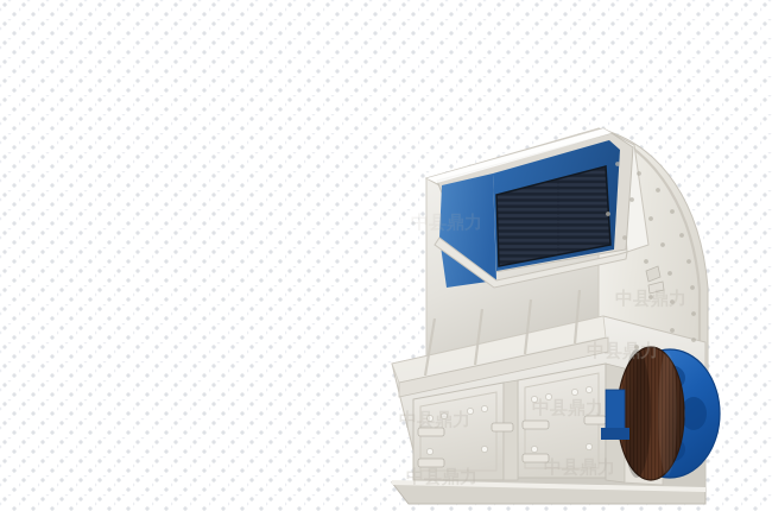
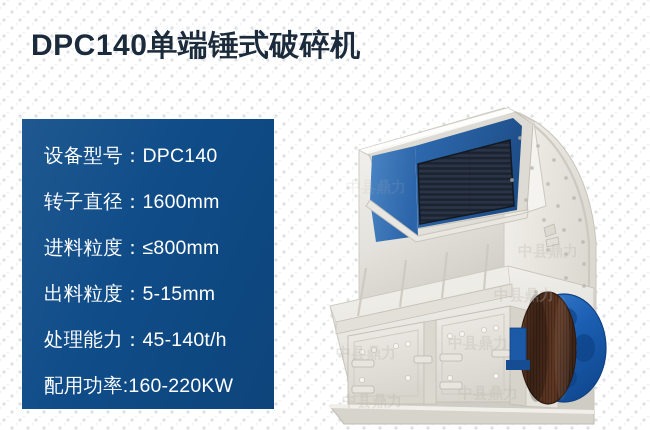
+ DPC140单端锤式破碎机
+ 设备型号：DPC140
+ 转子直径：1600mm
+ 进料粒度：≤800mm
+ 出料粒度：5-15mm
+ 处理能力：45-140t/h
+ 配用功率:160-220KW
  中县鼎力
  中县鼎力
  中县鼎力
  中县鼎力
  中县鼎力
  中县鼎力
  中县鼎力
